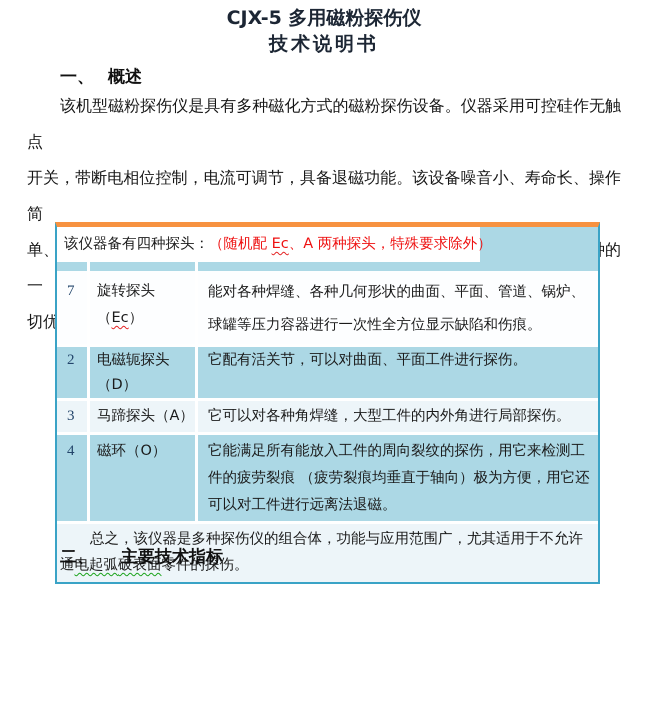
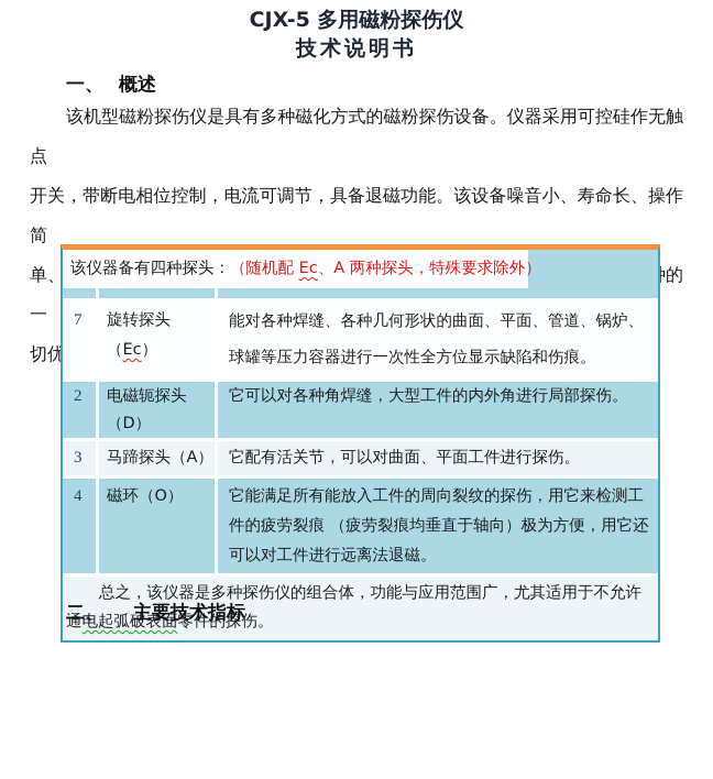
  CJX-5 多用磁粉探伤仪
  技术说明书
  一、 概述
  该机型磁粉探伤仪是具有多种磁化方式的磁粉探伤设备。仪器采用可控硅作无触点
  开关，带断电相位控制，电流可调节，具备退磁功能。该设备噪音小、寿命长、操作简
  该仪器备有四种探头：（随机配 Ec、A 两种探头，特殊要求除外）
  7
  旋转探头（Ec）
  能对各种焊缝、各种几何形状的曲面、平面、管道、锅炉、球罐等压力容器进行一次性全方位显示缺陷和伤痕。
  2
  电磁轭探头（D）
- 它配有活关节，可以对曲面、平面工件进行探伤。
+ 它可以对各种角焊缝，大型工件的内外角进行局部探伤。
  3
  马蹄探头（A）
- 它可以对各种角焊缝，大型工件的内外角进行局部探伤。
+ 它配有活关节，可以对曲面、平面工件进行探伤。
  4
  磁环（O）
  它能满足所有能放入工件的周向裂纹的探伤，用它来检测工件的疲劳裂痕 （疲劳裂痕均垂直于轴向）极为方便，用它还可以对工件进行远离法退磁。
  总之，该仪器是多种探伤仪的组合体，功能与应用范围广，尤其适用于不允许通电起弧破表面零件的探伤。
  二、 主要技术指标
